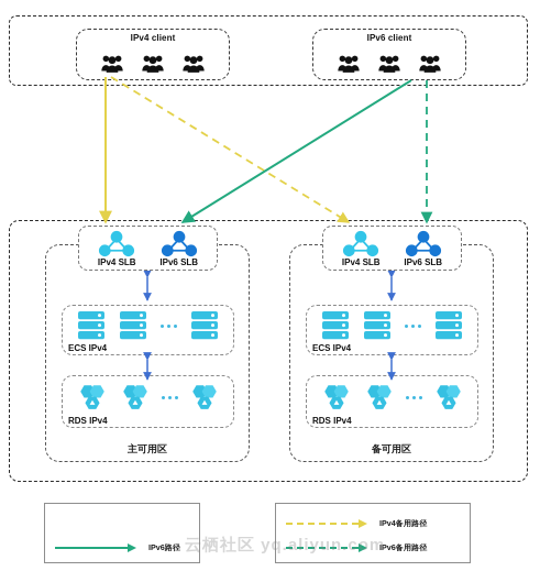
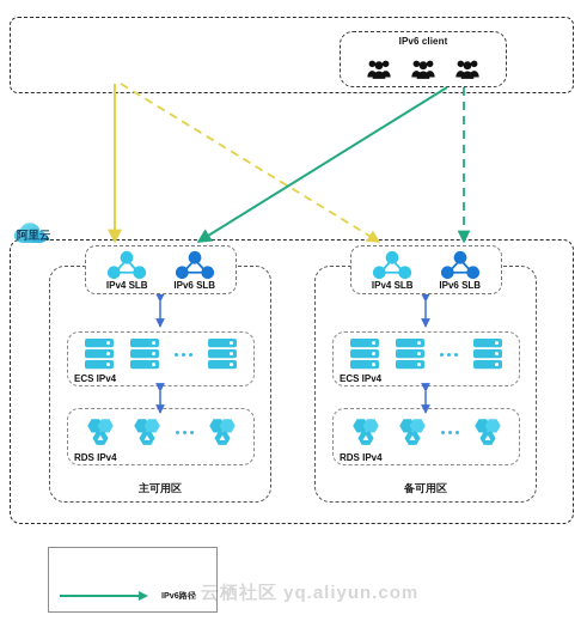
- IPv4 client
  IPv6 client
+ 阿里云
  主可用区
  备可用区
  IPv4 SLB
  IPv6 SLB
  IPv4 SLB
  IPv6 SLB
  ECS IPv4
  ECS IPv4
  RDS IPv4
  RDS IPv4
  IPv6路径
- IPv4备用路径
- IPv6备用路径
  云栖社区 yq.aliyun.com
